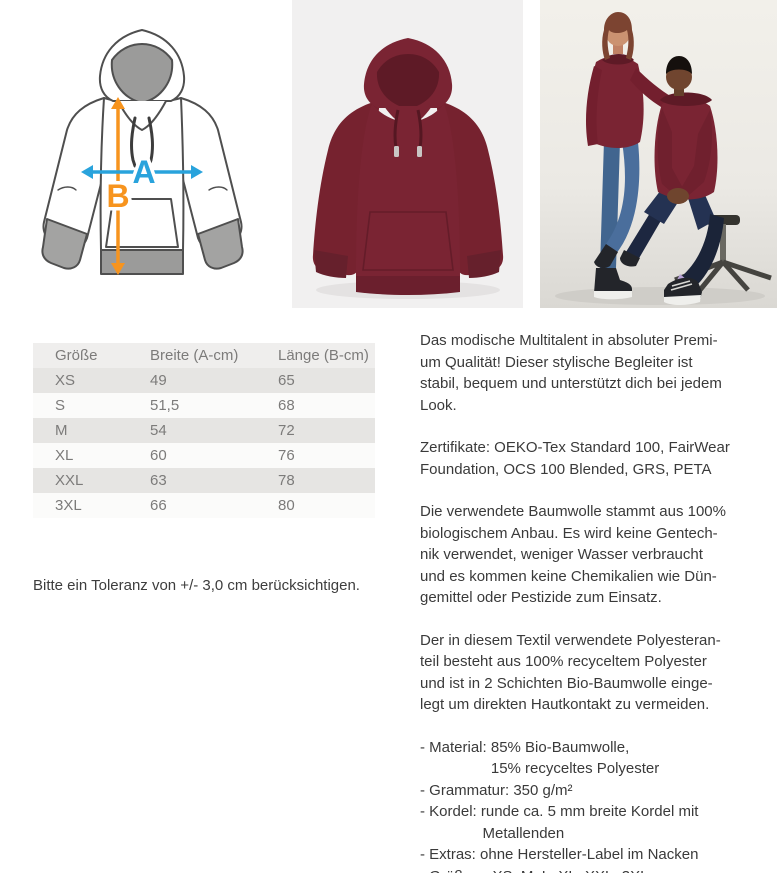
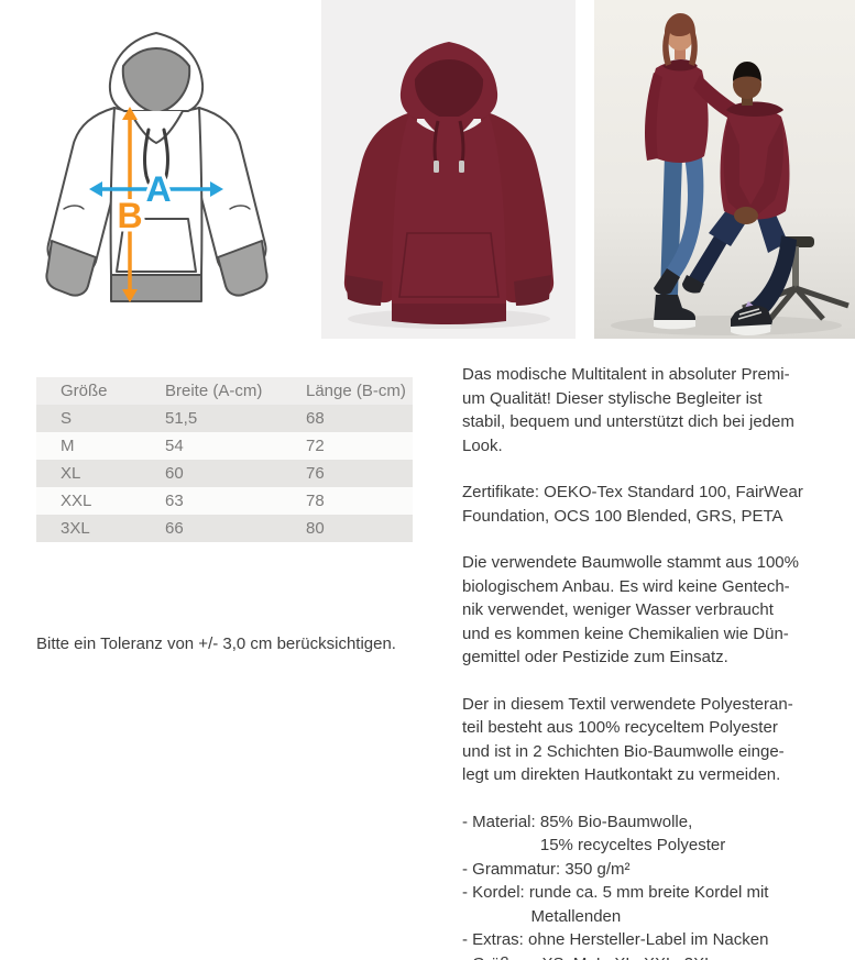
  A
  B
  Größe	Breite (A-cm)	Länge (B-cm)
- XS	49	65
  S	51,5	68
  M	54	72
  XL	60	76
  XXL	63	78
  3XL	66	80
  Bitte ein Toleranz von +/- 3,0 cm berücksichtigen.
  Das modische Multitalent in absoluter Premi-
  um Qualität! Dieser stylische Begleiter ist
  stabil, bequem und unterstützt dich bei jedem
  Look.
  Zertifikate: OEKO-Tex Standard 100, FairWear
  Foundation, OCS 100 Blended, GRS, PETA
  Die verwendete Baumwolle stammt aus 100%
  biologischem Anbau. Es wird keine Gentech-
  nik verwendet, weniger Wasser verbraucht
  und es kommen keine Chemikalien wie Dün-
  gemittel oder Pestizide zum Einsatz.
  Der in diesem Textil verwendete Polyesteran-
  teil besteht aus 100% recyceltem Polyester
  und ist in 2 Schichten Bio-Baumwolle einge-
  legt um direkten Hautkontakt zu vermeiden.
  - Material: 85% Bio-Baumwolle,
  15% recyceltes Polyester
  - Grammatur: 350 g/m²
  - Kordel: runde ca. 5 mm breite Kordel mit
  Metallenden
  - Extras: ohne Hersteller-Label im Nacken
